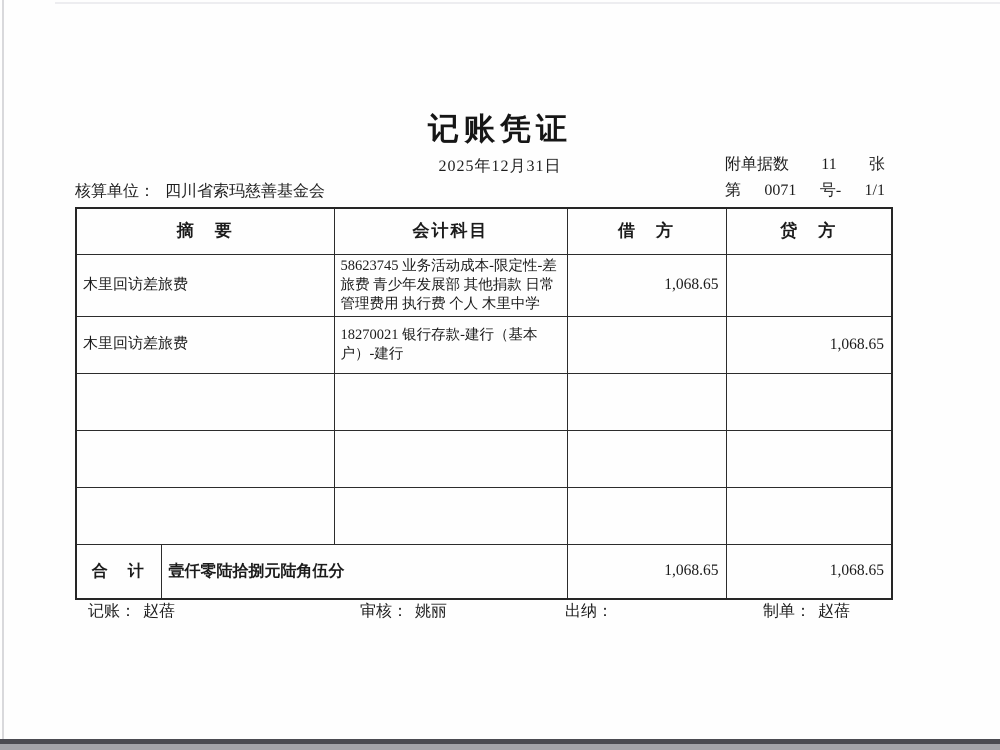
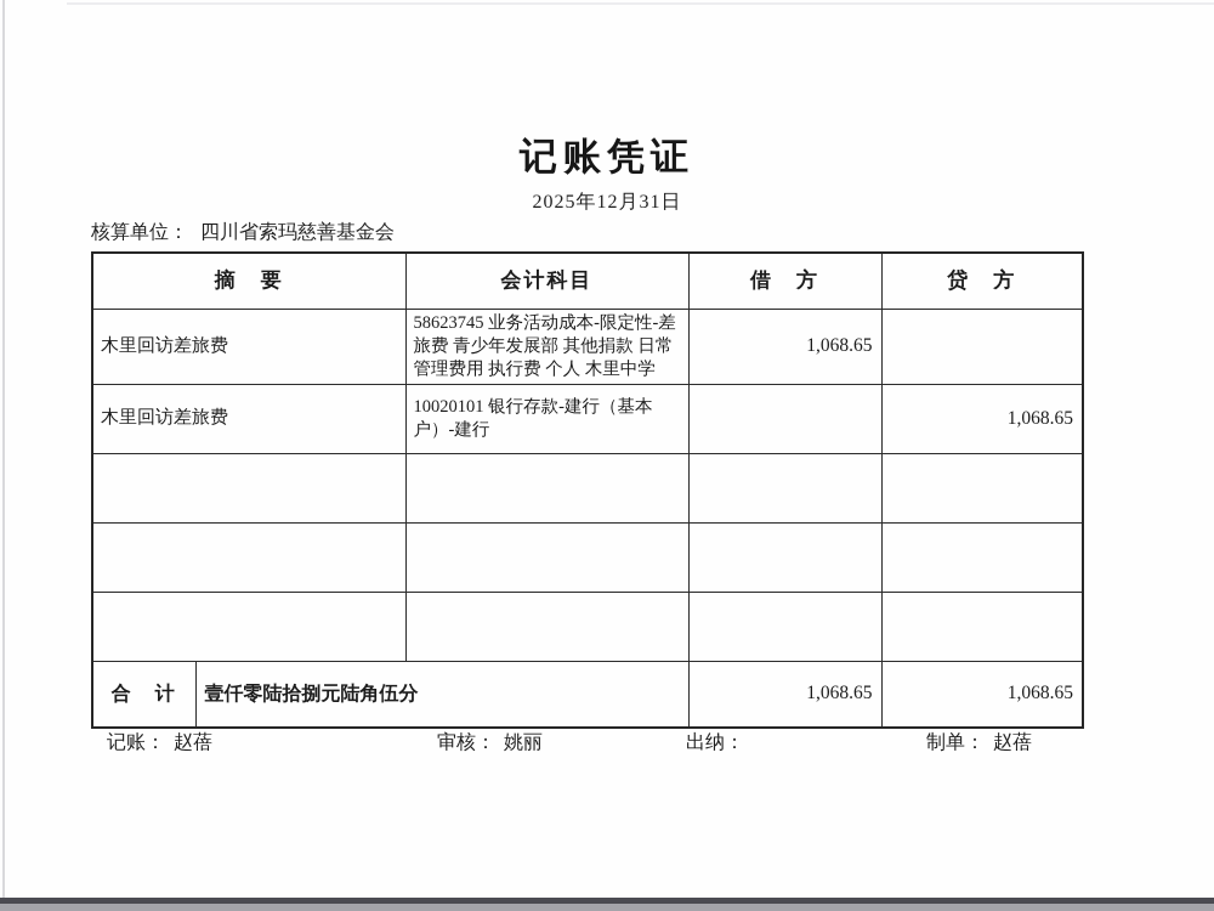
  记账凭证
  2025年12月31日
- 附单据数
- 11
- 张
- 第
- 0071
- 号-
- 1/1
  核算单位： 四川省索玛慈善基金会
  摘 要	会计科目	借 方	贷 方
  木里回访差旅费	58623745 业务活动成本-限定性-差旅费 青少年发展部 其他捐款 日常管理费用 执行费 个人 木里中学	1,068.65
- 木里回访差旅费	18270021 银行存款-建行（基本户）-建行		1,068.65
+ 木里回访差旅费	10020101 银行存款-建行（基本户）-建行		1,068.65
  合 计	壹仟零陆拾捌元陆角伍分	1,068.65	1,068.65
  记账： 赵蓓
  审核： 姚丽
  出纳：
  制单： 赵蓓
